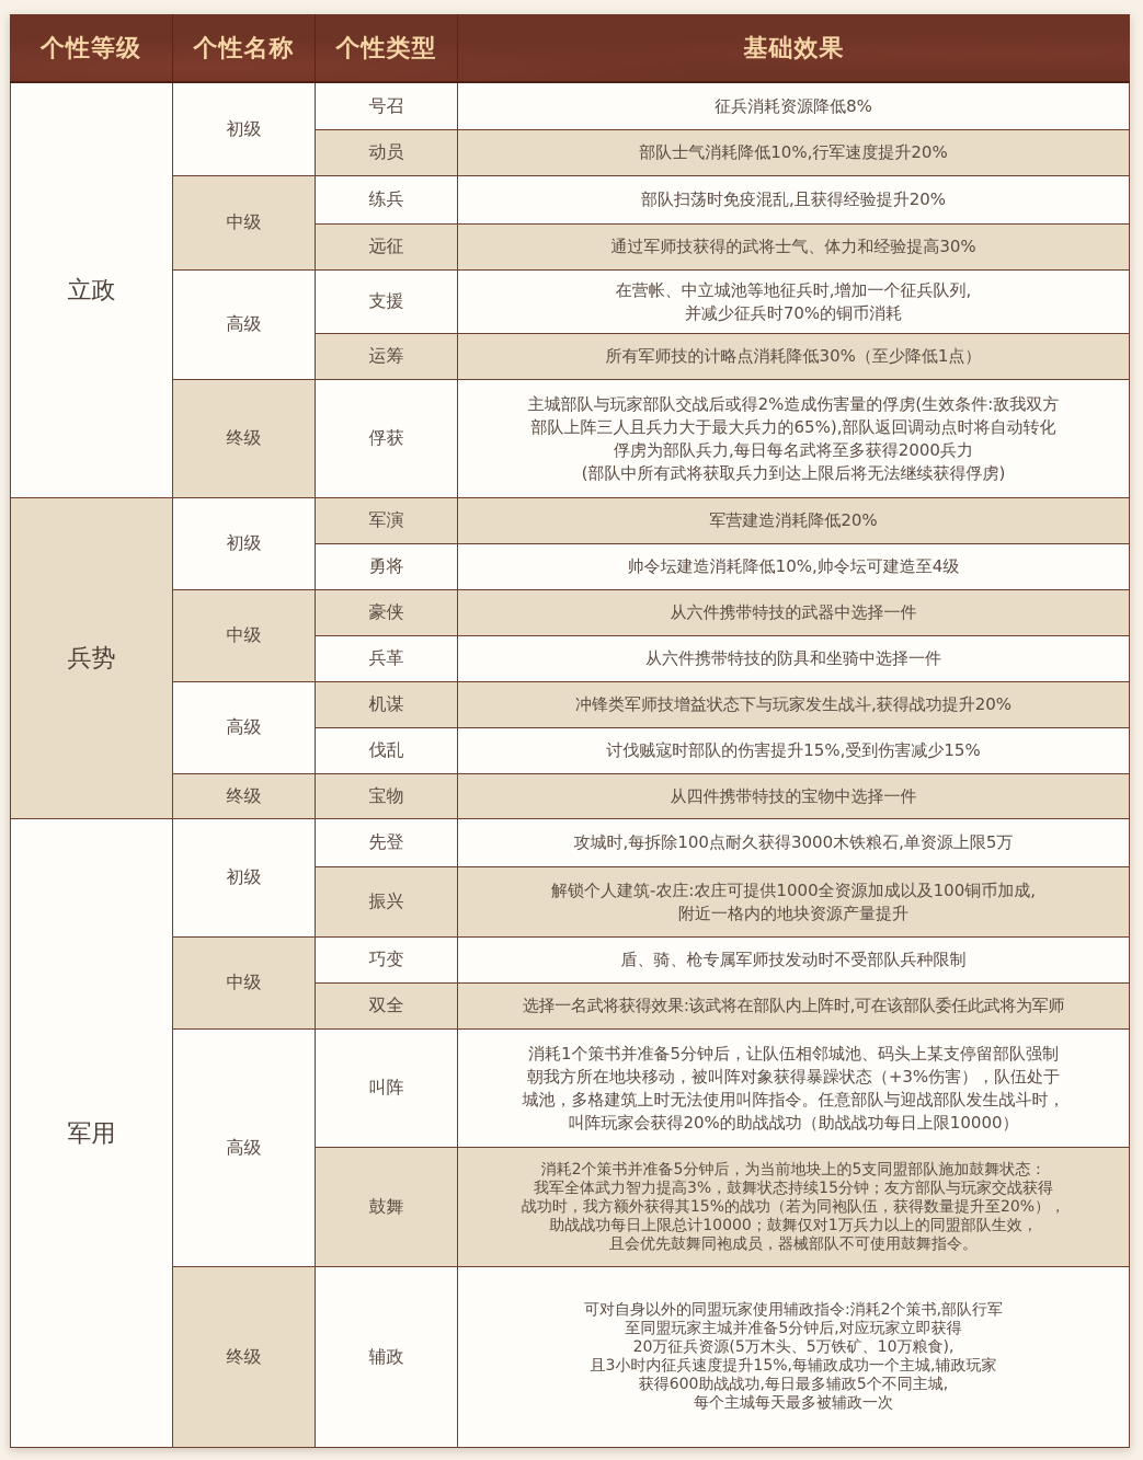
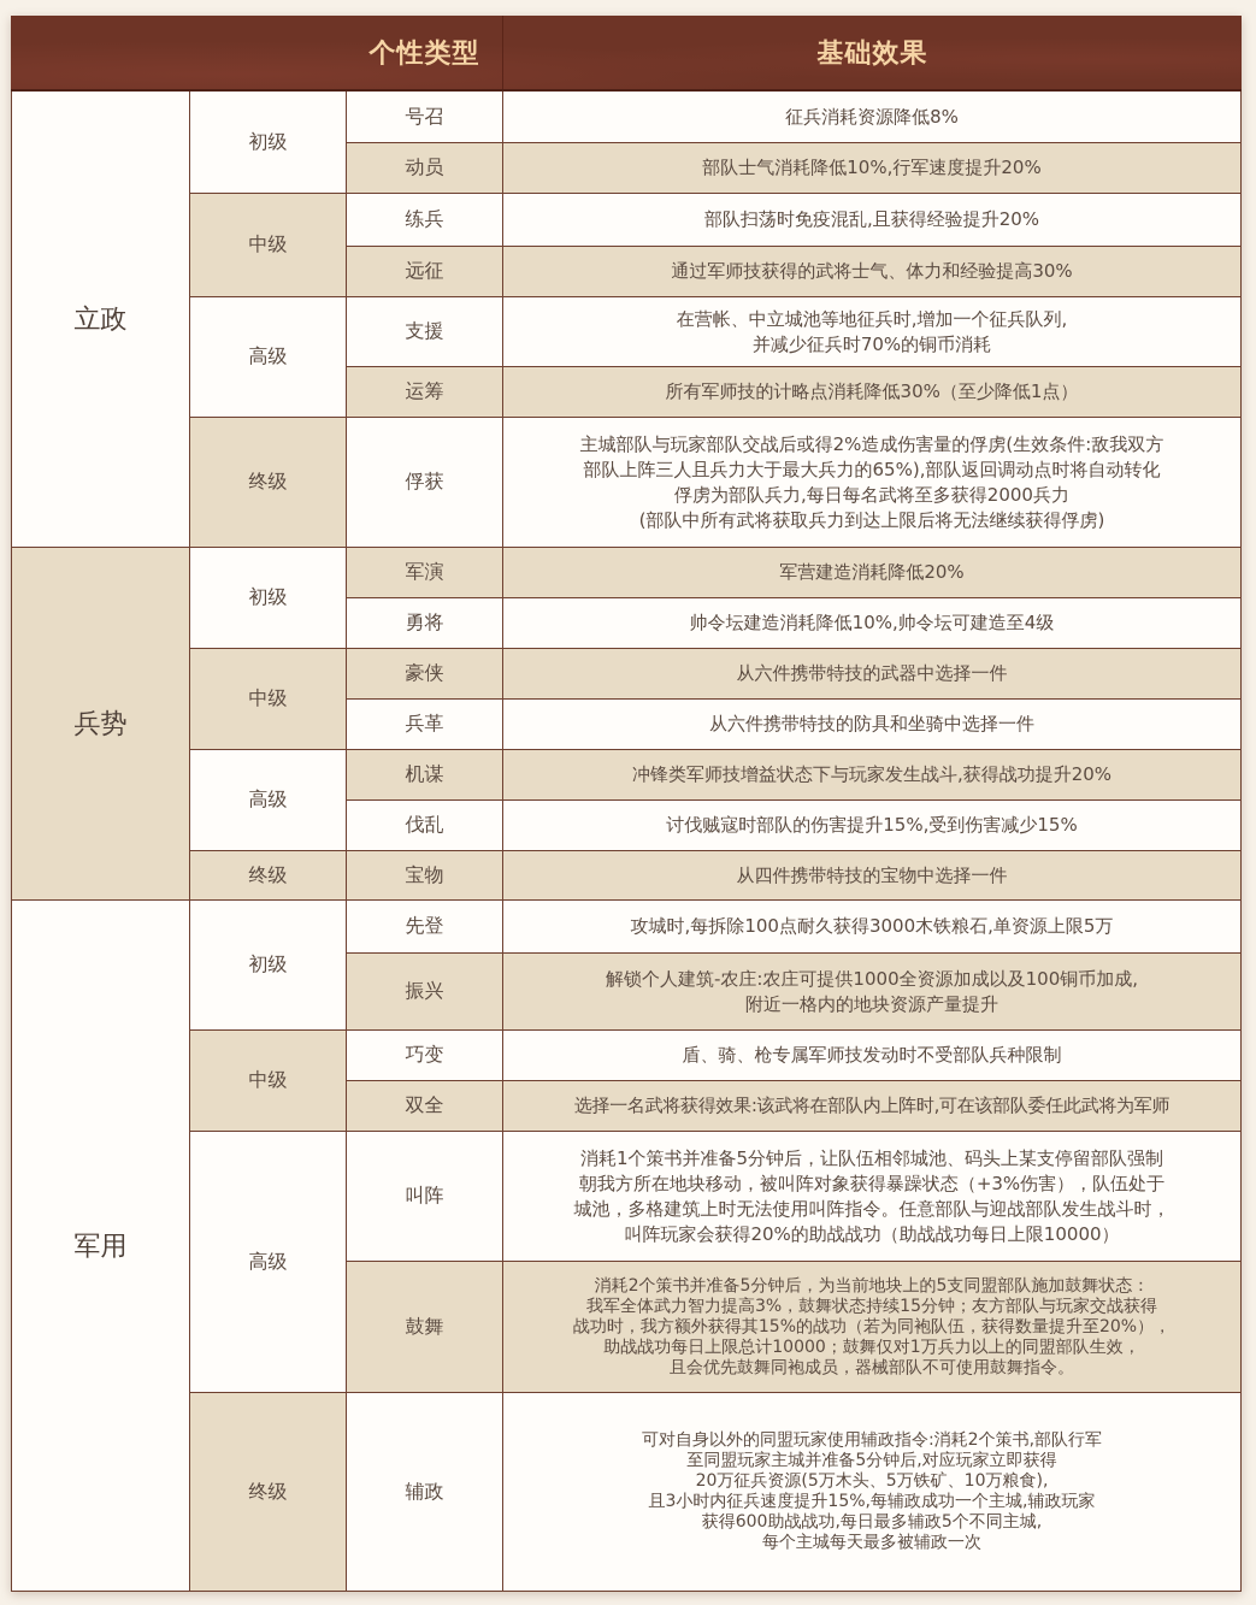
- 个性等级
- 个性名称
  个性类型
  基础效果
  立政
  初级
  号召
  征兵消耗资源降低8%
  动员
  部队士气消耗降低10%,行军速度提升20%
  中级
  练兵
  部队扫荡时免疫混乱,且获得经验提升20%
  远征
  通过军师技获得的武将士气、体力和经验提高30%
  高级
  支援
  在营帐、中立城池等地征兵时,增加一个征兵队列,
  并减少征兵时70%的铜币消耗
  运筹
  所有军师技的计略点消耗降低30%（至少降低1点）
  终级
  俘获
  主城部队与玩家部队交战后或得2%造成伤害量的俘虏(生效条件:敌我双方
  部队上阵三人且兵力大于最大兵力的65%),部队返回调动点时将自动转化
  俘虏为部队兵力,每日每名武将至多获得2000兵力
  (部队中所有武将获取兵力到达上限后将无法继续获得俘虏)
  兵势
  初级
  军演
  军营建造消耗降低20%
  勇将
  帅令坛建造消耗降低10%,帅令坛可建造至4级
  中级
  豪侠
  从六件携带特技的武器中选择一件
  兵革
  从六件携带特技的防具和坐骑中选择一件
  高级
  机谋
  冲锋类军师技增益状态下与玩家发生战斗,获得战功提升20%
  伐乱
  讨伐贼寇时部队的伤害提升15%,受到伤害减少15%
  终级
  宝物
  从四件携带特技的宝物中选择一件
  军用
  初级
  先登
  攻城时,每拆除100点耐久获得3000木铁粮石,单资源上限5万
  振兴
  解锁个人建筑-农庄:农庄可提供1000全资源加成以及100铜币加成,
  附近一格内的地块资源产量提升
  中级
  巧变
  盾、骑、枪专属军师技发动时不受部队兵种限制
  双全
  选择一名武将获得效果:该武将在部队内上阵时,可在该部队委任此武将为军师
  高级
  叫阵
  消耗1个策书并准备5分钟后，让队伍相邻城池、码头上某支停留部队强制
  朝我方所在地块移动，被叫阵对象获得暴躁状态（+3%伤害），队伍处于
  城池，多格建筑上时无法使用叫阵指令。任意部队与迎战部队发生战斗时，
  叫阵玩家会获得20%的助战战功（助战战功每日上限10000）
  鼓舞
  消耗2个策书并准备5分钟后，为当前地块上的5支同盟部队施加鼓舞状态：
  我军全体武力智力提高3%，鼓舞状态持续15分钟；友方部队与玩家交战获得
  战功时，我方额外获得其15%的战功（若为同袍队伍，获得数量提升至20%），
  助战战功每日上限总计10000；鼓舞仅对1万兵力以上的同盟部队生效，
  且会优先鼓舞同袍成员，器械部队不可使用鼓舞指令。
  终级
  辅政
  可对自身以外的同盟玩家使用辅政指令:消耗2个策书,部队行军
  至同盟玩家主城并准备5分钟后,对应玩家立即获得
  20万征兵资源(5万木头、5万铁矿、10万粮食),
  且3小时内征兵速度提升15%,每辅政成功一个主城,辅政玩家
  获得600助战战功,每日最多辅政5个不同主城,
  每个主城每天最多被辅政一次
